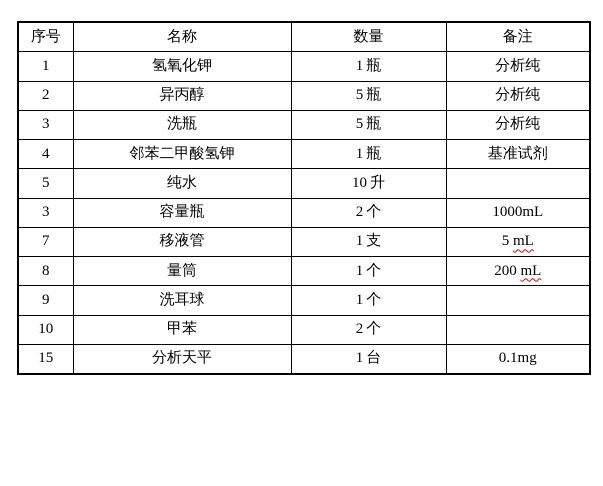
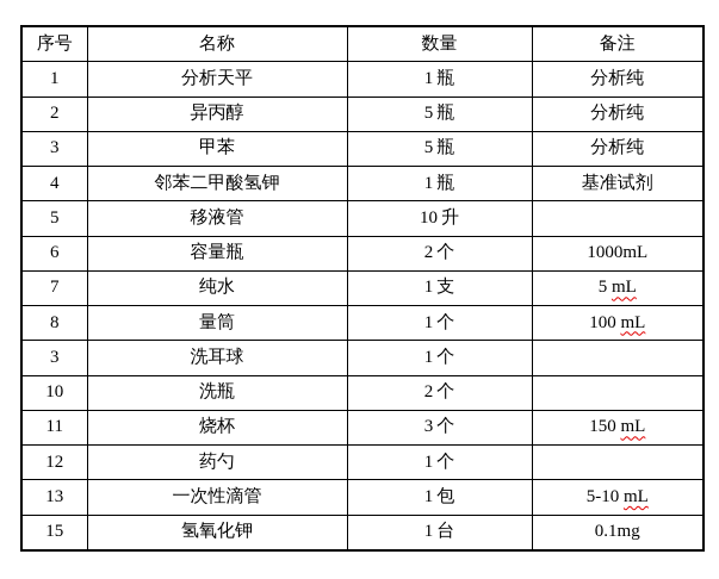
  序号	名称	数量	备注
- 1	氢氧化钾	1 瓶	分析纯
+ 1	分析天平	1 瓶	分析纯
  2	异丙醇	5 瓶	分析纯
- 3	洗瓶	5 瓶	分析纯
+ 3	甲苯	5 瓶	分析纯
  4	邻苯二甲酸氢钾	1 瓶	基准试剂
- 5	纯水	10 升
+ 5	移液管	10 升
- 3	容量瓶	2 个	1000mL
+ 6	容量瓶	2 个	1000mL
- 7	移液管	1 支	5 mL
+ 7	纯水	1 支	5 mL
- 8	量筒	1 个	200 mL
+ 8	量筒	1 个	100 mL
- 9	洗耳球	1 个
+ 3	洗耳球	1 个
- 10	甲苯	2 个
+ 10	洗瓶	2 个
+ 11	烧杯	3 个	150 mL
+ 12	药勺	1 个
+ 13	一次性滴管	1 包	5-10 mL
- 15	分析天平	1 台	0.1mg
+ 15	氢氧化钾	1 台	0.1mg
